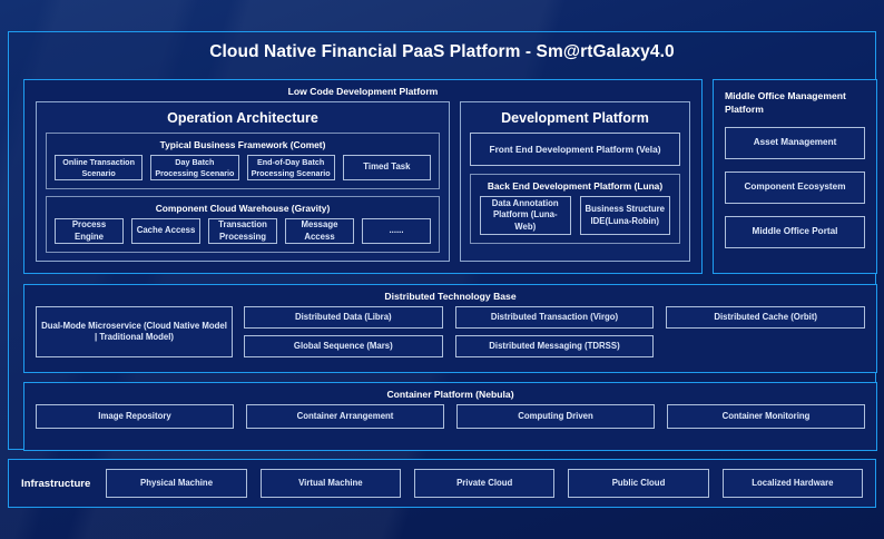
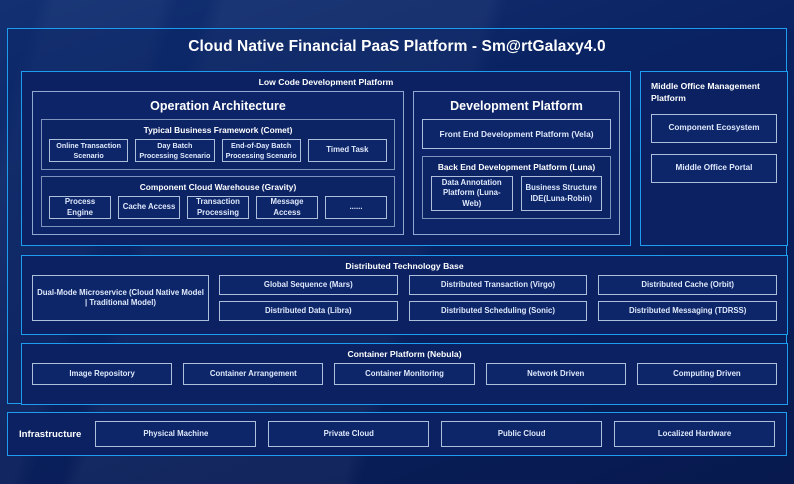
  Cloud Native Financial PaaS Platform - Sm@rtGalaxy4.0
  Low Code Development Platform
  Operation Architecture
  Typical Business Framework (Comet)
  Online Transaction Scenario
  Day Batch Processing Scenario
  End-of-Day Batch Processing Scenario
  Timed Task
  Component Cloud Warehouse (Gravity)
  Process Engine
  Cache Access
  Transaction Processing
  Message Access
  ......
  Development Platform
  Front End Development Platform (Vela)
  Back End Development Platform (Luna)
  Data Annotation Platform (Luna-Web)
  Business Structure IDE(Luna-Robin)
  Middle Office Management Platform
- Asset Management
  Component Ecosystem
  Middle Office Portal
  Distributed Technology Base
  Dual-Mode Microservice (Cloud Native Model | Traditional Model)
- Distributed Data (Libra)
+ Global Sequence (Mars)
  Distributed Transaction (Virgo)
  Distributed Cache (Orbit)
- Global Sequence (Mars)
+ Distributed Data (Libra)
+ Distributed Scheduling (Sonic)
  Distributed Messaging (TDRSS)
  Container Platform (Nebula)
  Image Repository
  Container Arrangement
- Computing Driven
+ Container Monitoring
+ Network Driven
- Container Monitoring
+ Computing Driven
  Infrastructure
  Physical Machine
- Virtual Machine
  Private Cloud
  Public Cloud
  Localized Hardware
